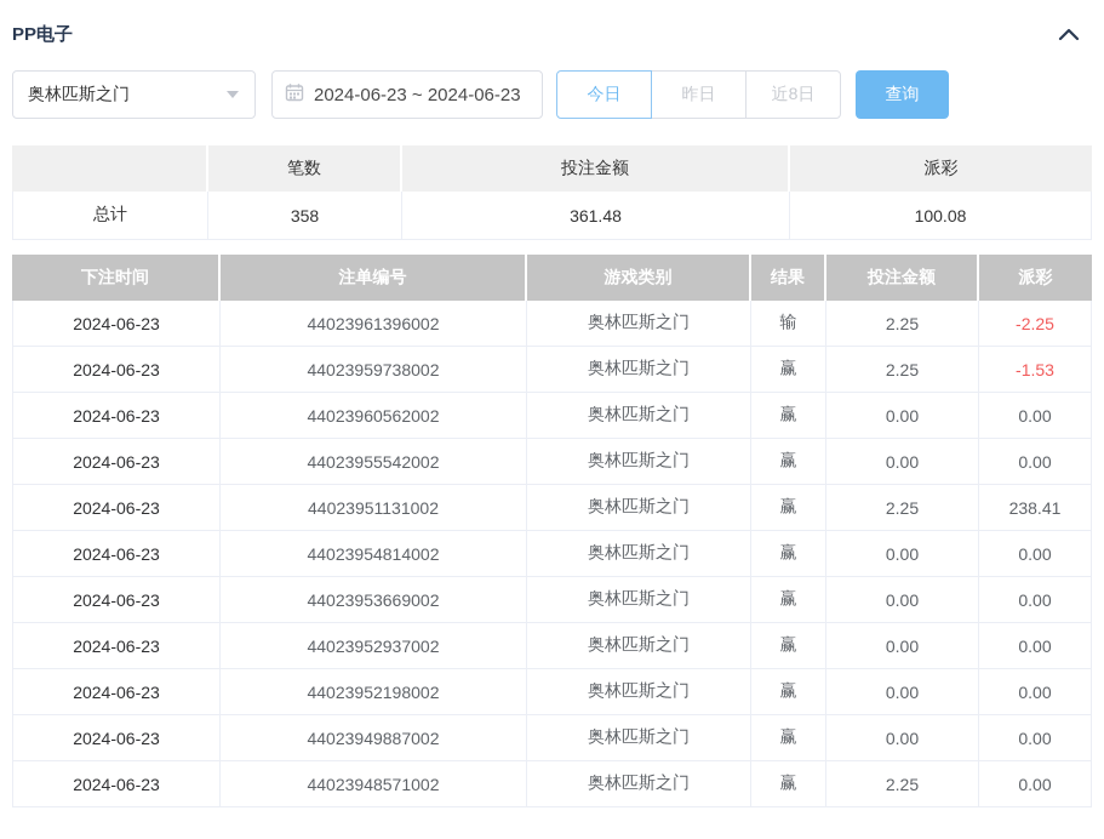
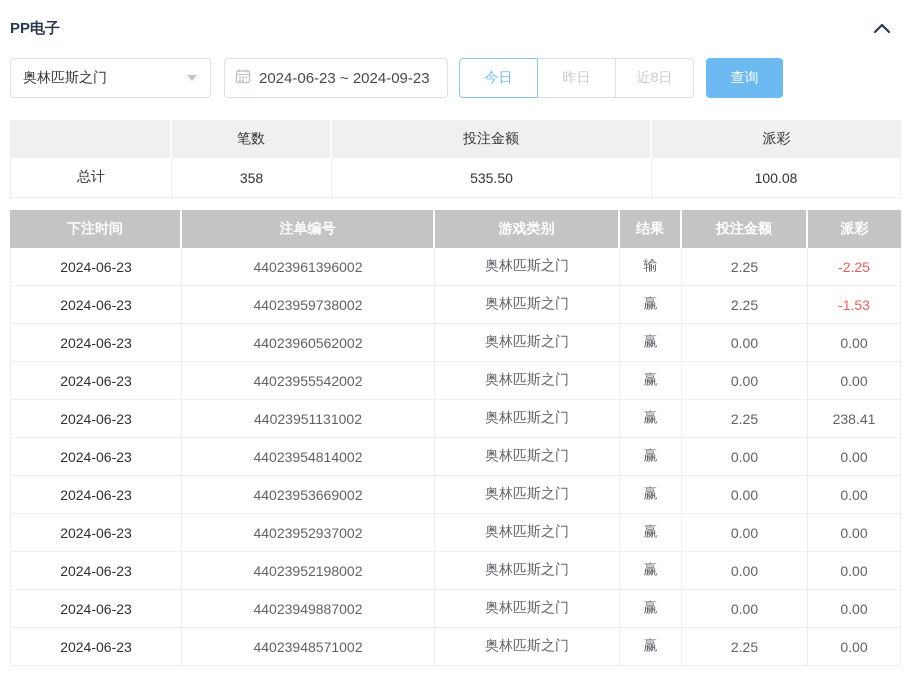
  PP电子
  奥林匹斯之门
- 2024-06-23 ~ 2024-06-23
+ 2024-06-23 ~ 2024-09-23
  今日
  昨日
  近8日
  查询
  	笔数	投注金额	派彩
- 总计	358	361.48	100.08
+ 总计	358	535.50	100.08
  下注时间	注单编号	游戏类别	结果	投注金额	派彩
  2024-06-23	44023961396002	奥林匹斯之门	输	2.25	-2.25
  2024-06-23	44023959738002	奥林匹斯之门	赢	2.25	-1.53
  2024-06-23	44023960562002	奥林匹斯之门	赢	0.00	0.00
  2024-06-23	44023955542002	奥林匹斯之门	赢	0.00	0.00
  2024-06-23	44023951131002	奥林匹斯之门	赢	2.25	238.41
  2024-06-23	44023954814002	奥林匹斯之门	赢	0.00	0.00
  2024-06-23	44023953669002	奥林匹斯之门	赢	0.00	0.00
  2024-06-23	44023952937002	奥林匹斯之门	赢	0.00	0.00
  2024-06-23	44023952198002	奥林匹斯之门	赢	0.00	0.00
  2024-06-23	44023949887002	奥林匹斯之门	赢	0.00	0.00
  2024-06-23	44023948571002	奥林匹斯之门	赢	2.25	0.00
